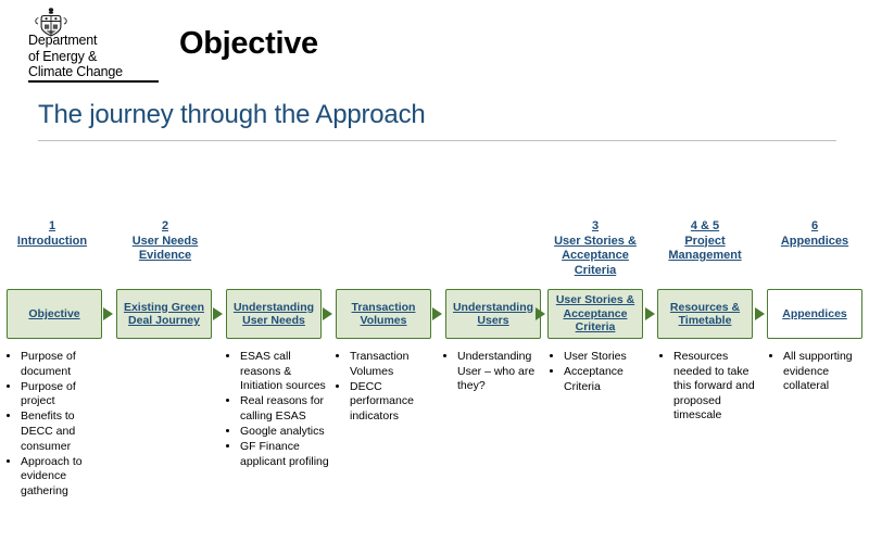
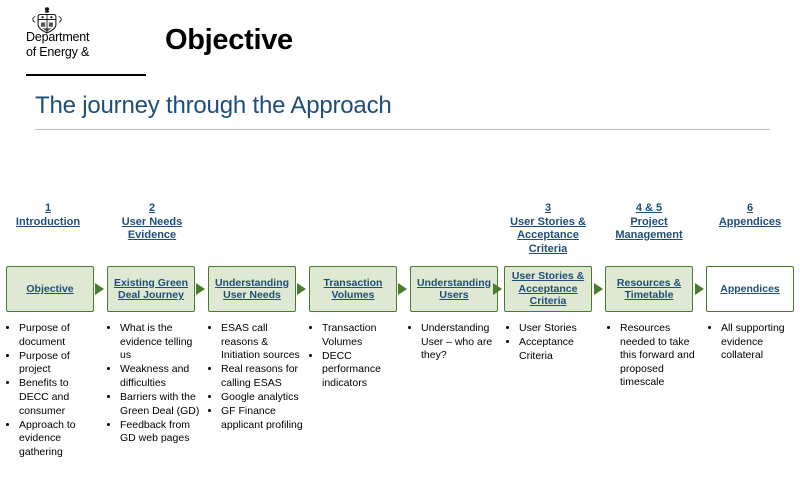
  Department
  of Energy &
- Climate Change
  Objective
  The journey through the Approach
  1
  Introduction
  2
  User Needs
  Evidence
  3
  User Stories &
  Acceptance
  Criteria
  4 & 5
  Project
  Management
  6
  Appendices
  Objective
  Existing Green Deal Journey
  Understanding User Needs
  Transaction Volumes
  Understanding Users
  User Stories & Acceptance Criteria
  Resources & Timetable
  Appendices
  Purpose of document
  Purpose of project
  Benefits to DECC and consumer
  Approach to evidence gathering
+ What is the evidence telling us
+ Weakness and difficulties
+ Barriers with the Green Deal (GD)
+ Feedback from GD web pages
  ESAS call reasons & Initiation sources
  Real reasons for calling ESAS
  Google analytics
  GF Finance applicant profiling
  Transaction Volumes
  DECC performance indicators
  Understanding User – who are they?
  User Stories
  Acceptance Criteria
  Resources needed to take this forward and proposed timescale
  All supporting evidence collateral
